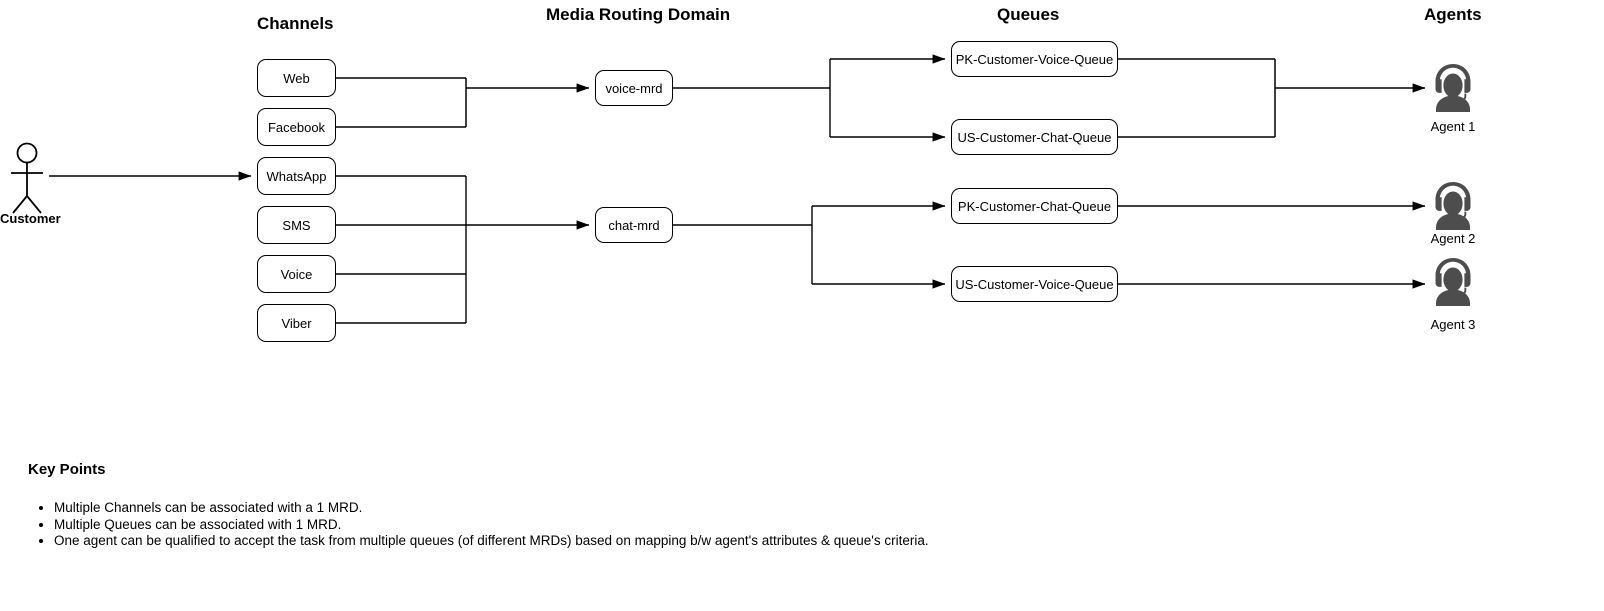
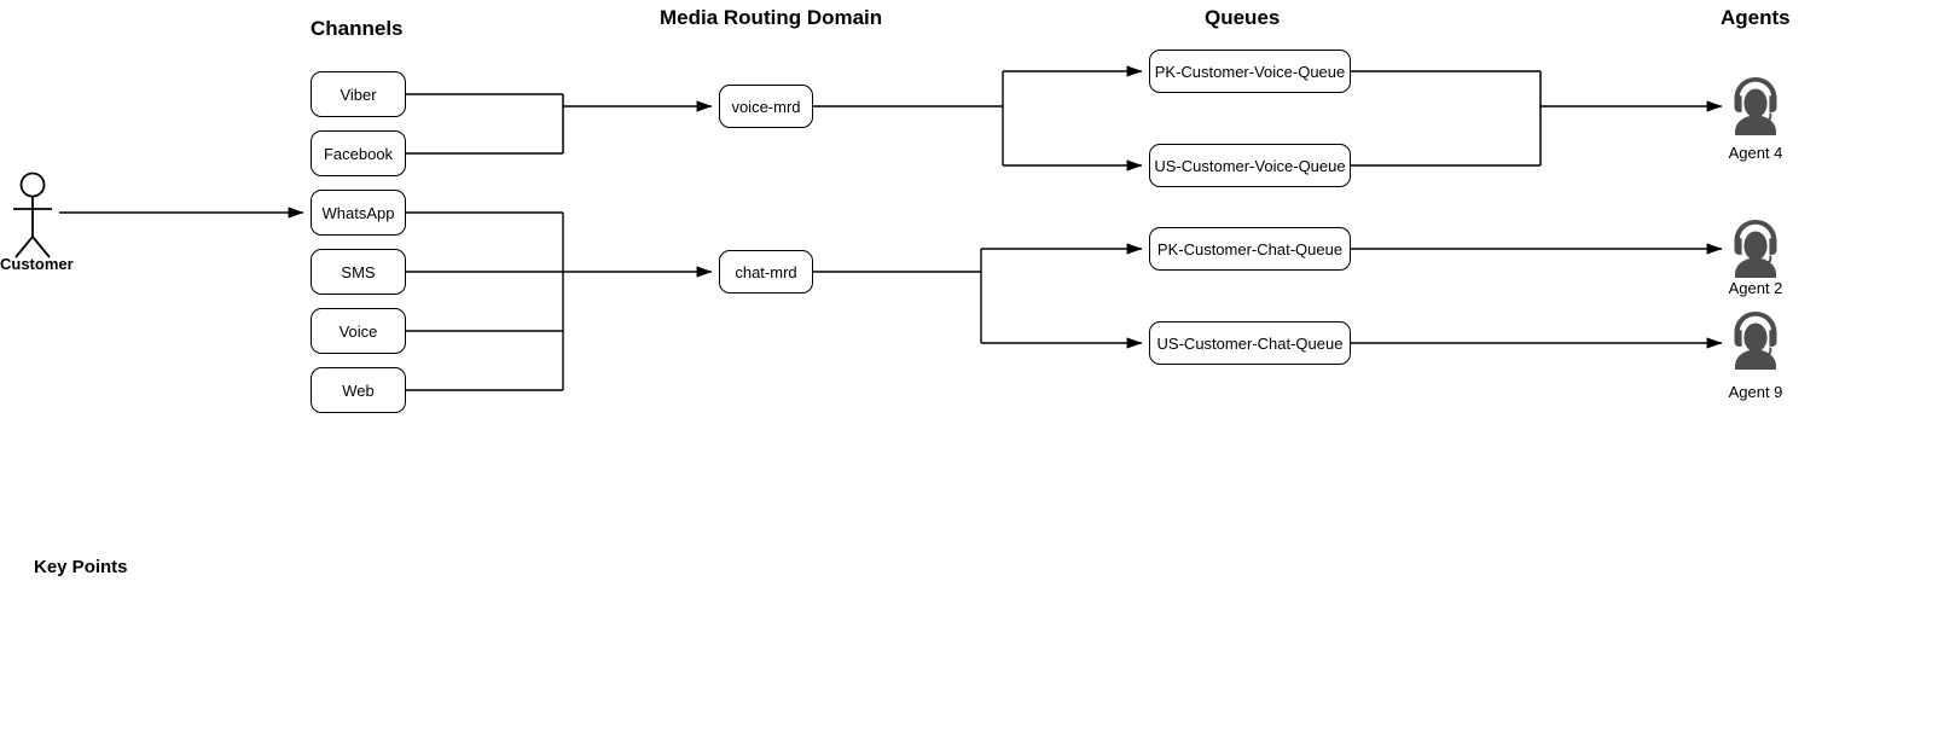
  Channels
  Media Routing Domain
  Queues
  Agents
  Customer
- Web
+ Viber
  Facebook
  WhatsApp
  SMS
  Voice
- Viber
+ Web
  voice-mrd
  chat-mrd
  PK-Customer-Voice-Queue
- US-Customer-Chat-Queue
+ US-Customer-Voice-Queue
  PK-Customer-Chat-Queue
- US-Customer-Voice-Queue
+ US-Customer-Chat-Queue
- Agent 1
+ Agent 4
  Agent 2
- Agent 3
+ Agent 9
  Key Points
- Multiple Channels can be associated with a 1 MRD.
- Multiple Queues can be associated with 1 MRD.
- One agent can be qualified to accept the task from multiple queues (of different MRDs) based on mapping b/w agent's attributes & queue's criteria.
